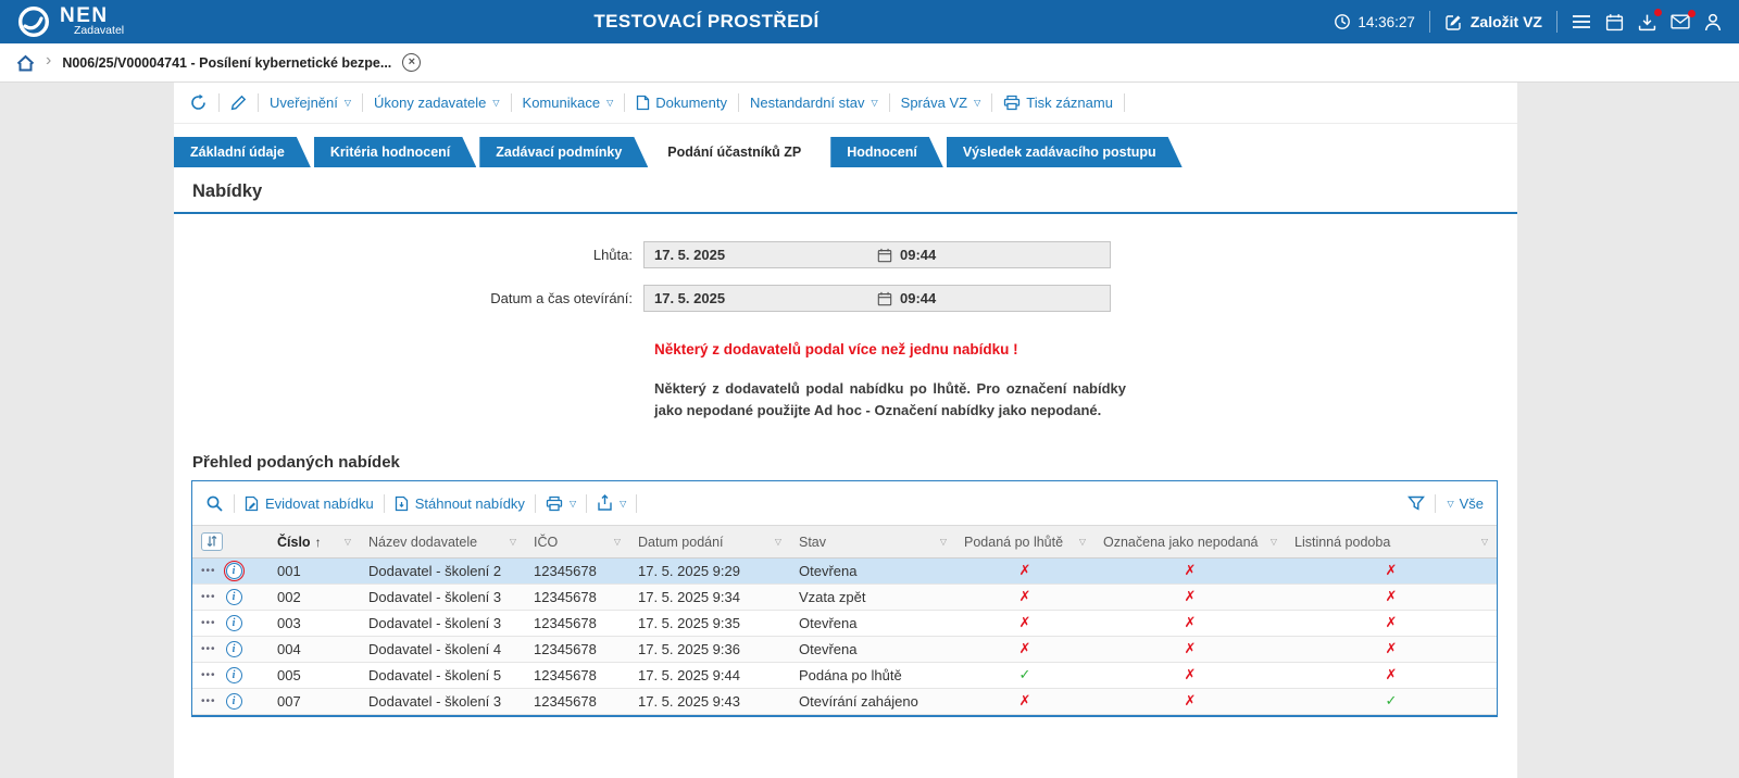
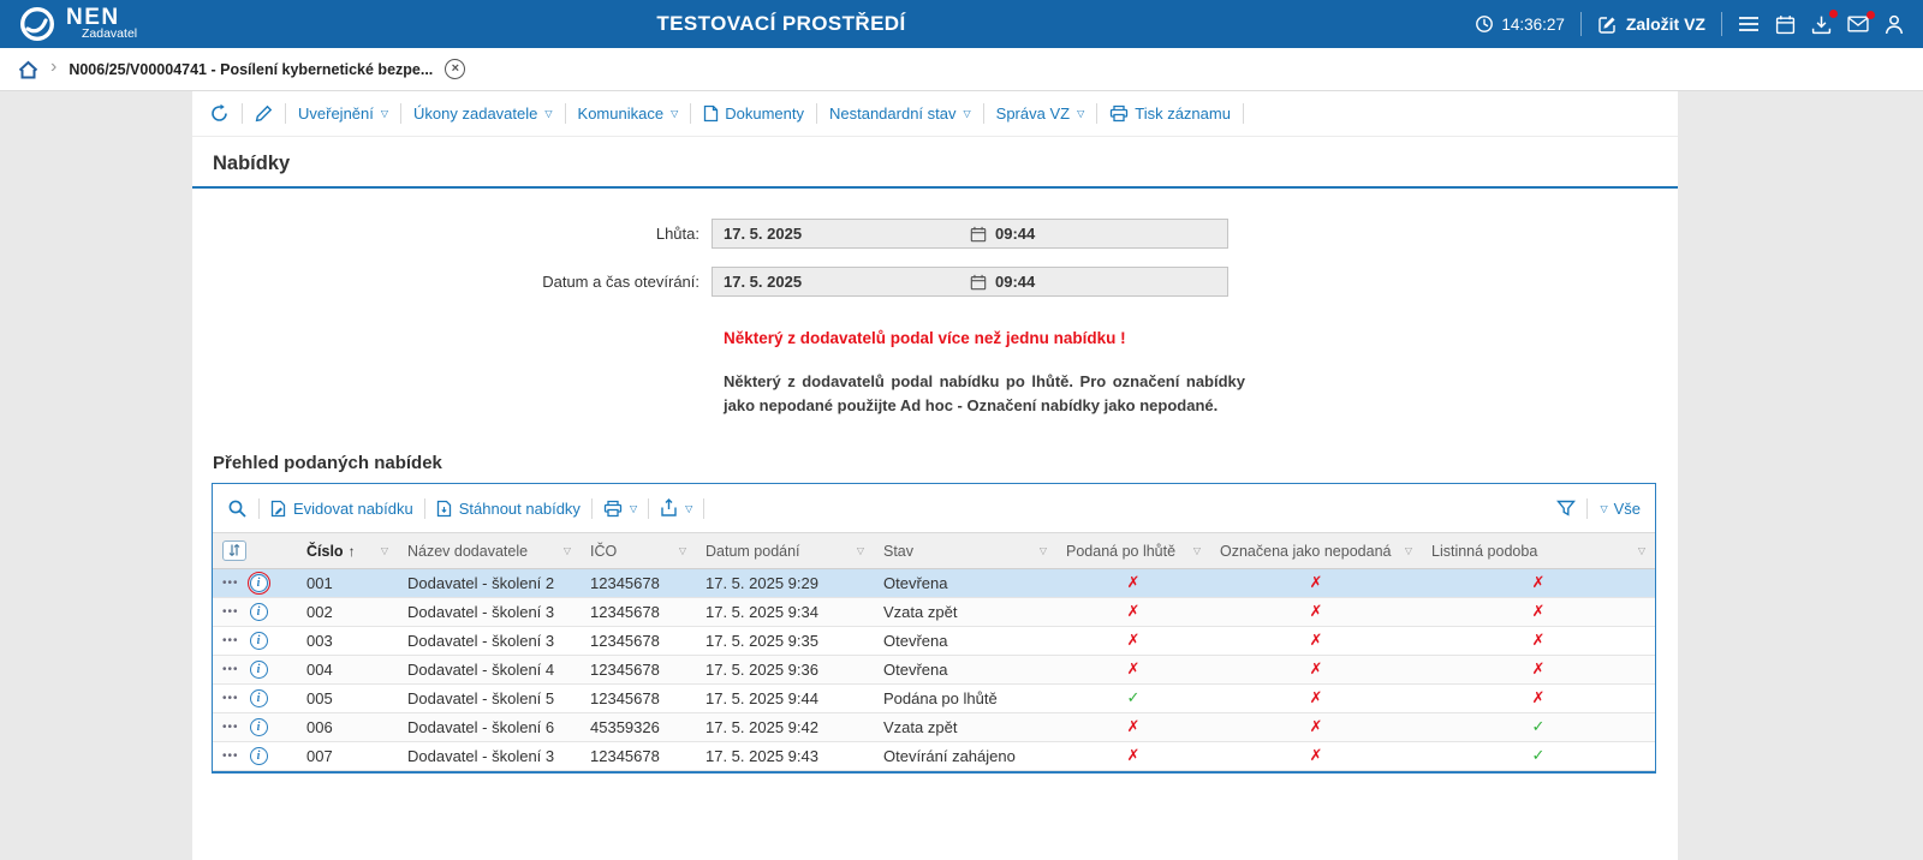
  NEN
  Zadavatel
  TESTOVACÍ PROSTŘEDÍ
  14:36:27
  Založit VZ
  ›
  N006/25/V00004741 - Posílení kybernetické bezpe...
  ×
  Uveřejnění
  ▽
  Úkony zadavatele
  ▽
  Komunikace
  ▽
  Dokumenty
  Nestandardní stav
  ▽
  Správa VZ
  ▽
  Tisk záznamu
- Základní údaje
- Kritéria hodnocení
- Zadávací podmínky
- Podání účastníků ZP
- Hodnocení
- Výsledek zadávacího postupu
  Nabídky
  Lhůta:
  17. 5. 2025
  09:44
  Datum a čas otevírání:
  17. 5. 2025
  09:44
  Některý z dodavatelů podal více než jednu nabídku !
  Některý z dodavatelů podal nabídku po lhůtě. Pro označení nabídky jako nepodané použijte Ad hoc - Označení nabídky jako nepodané.
  Přehled podaných nabídek
  Evidovat nabídku
  Stáhnout nabídky
  ▽
  ▽
  ▽
  Vše
  	Číslo ↑ ▽	Název dodavatele ▽	IČO ▽	Datum podání ▽	Stav ▽	Podaná po lhůtě ▽	Označena jako nepodaná ▽	Listinná podoba ▽
  ••• i	001	Dodavatel - školení 2	12345678	17. 5. 2025 9:29	Otevřena	✗	✗	✗
  ••• i	002	Dodavatel - školení 3	12345678	17. 5. 2025 9:34	Vzata zpět	✗	✗	✗
  ••• i	003	Dodavatel - školení 3	12345678	17. 5. 2025 9:35	Otevřena	✗	✗	✗
  ••• i	004	Dodavatel - školení 4	12345678	17. 5. 2025 9:36	Otevřena	✗	✗	✗
  ••• i	005	Dodavatel - školení 5	12345678	17. 5. 2025 9:44	Podána po lhůtě	✓	✗	✗
+ ••• i	006	Dodavatel - školení 6	45359326	17. 5. 2025 9:42	Vzata zpět	✗	✗	✓
  ••• i	007	Dodavatel - školení 3	12345678	17. 5. 2025 9:43	Otevírání zahájeno	✗	✗	✓
